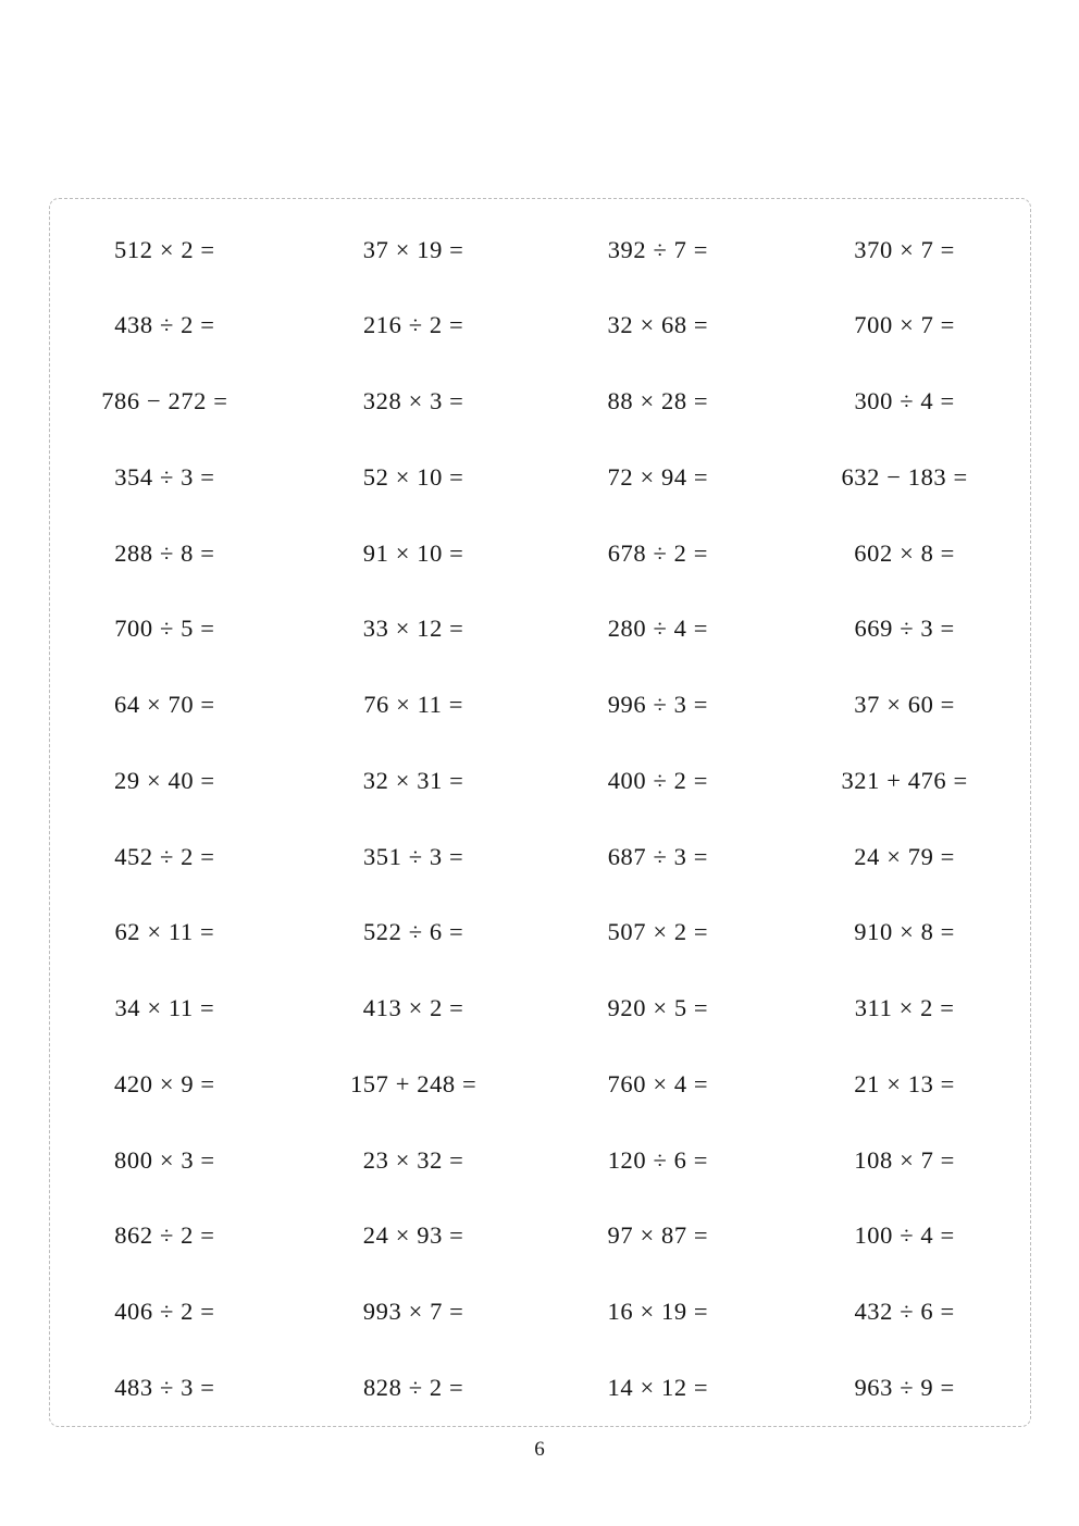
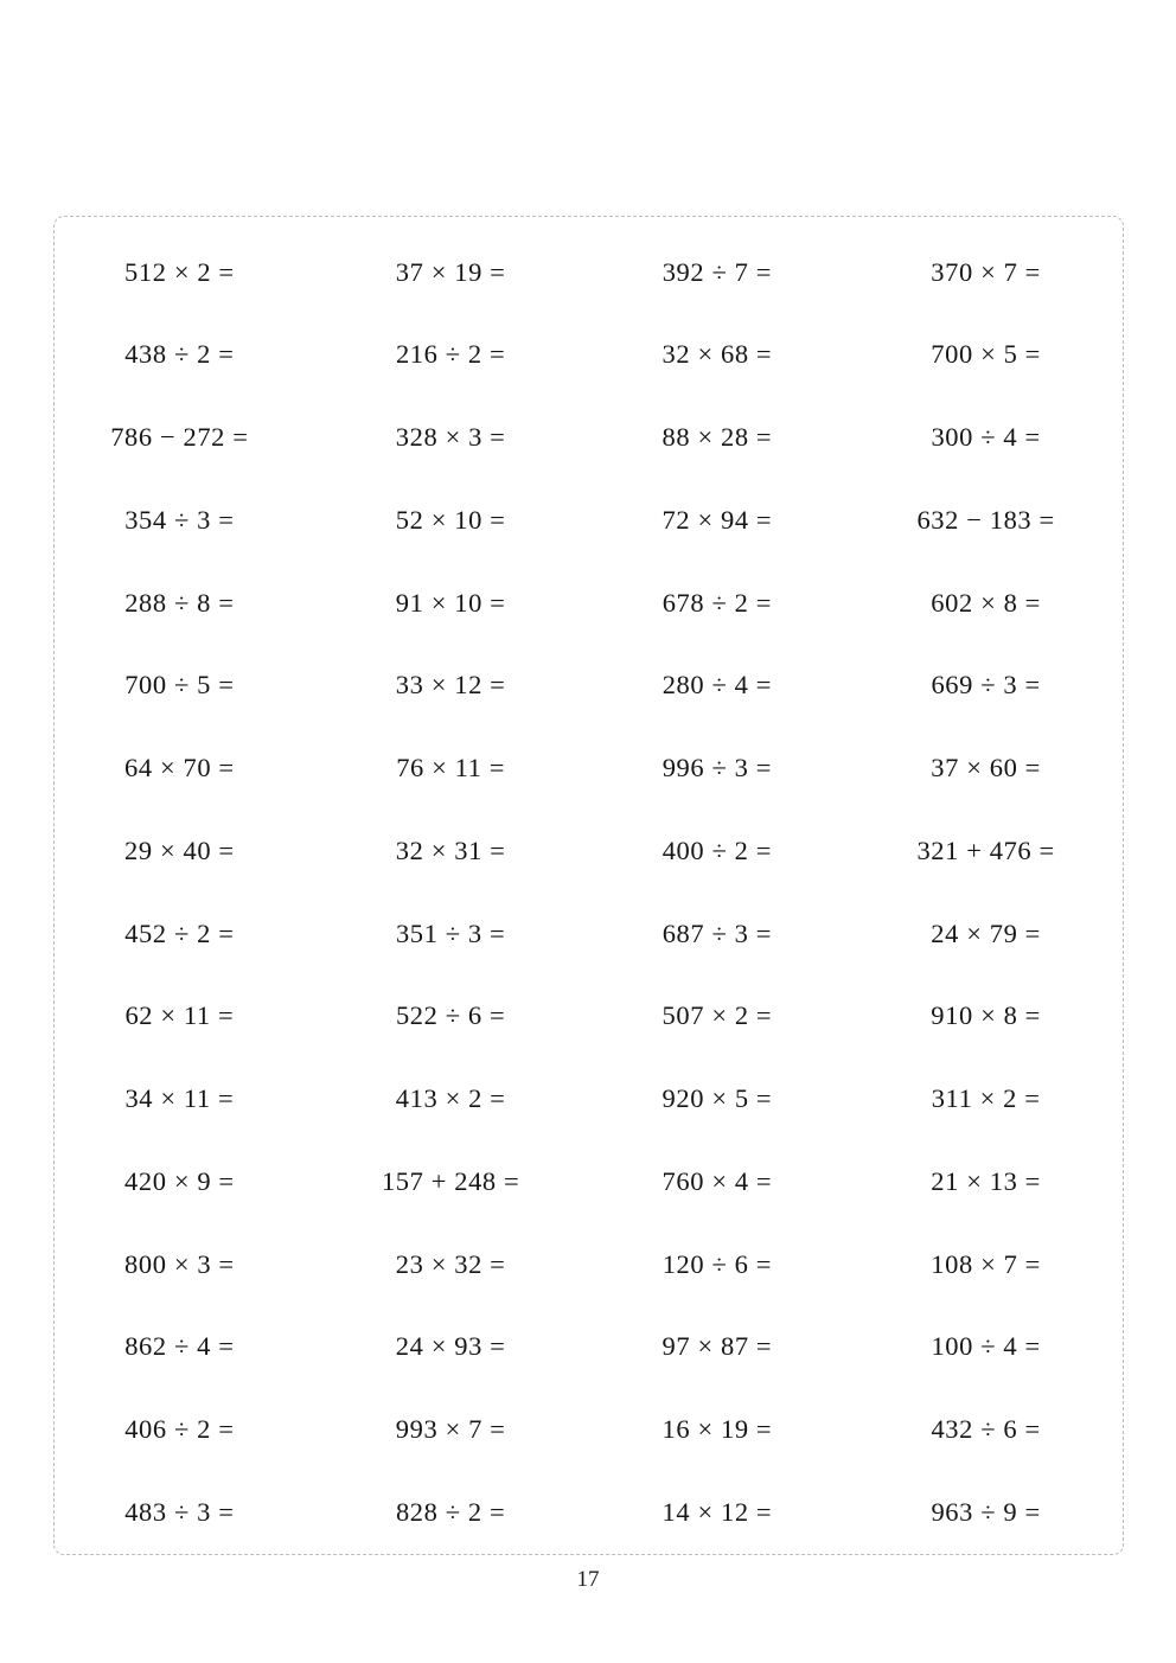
  512 × 2 =
  37 × 19 =
  392 ÷ 7 =
  370 × 7 =
  438 ÷ 2 =
  216 ÷ 2 =
  32 × 68 =
- 700 × 7 =
+ 700 × 5 =
  786 − 272 =
  328 × 3 =
  88 × 28 =
  300 ÷ 4 =
  354 ÷ 3 =
  52 × 10 =
  72 × 94 =
  632 − 183 =
  288 ÷ 8 =
  91 × 10 =
  678 ÷ 2 =
  602 × 8 =
  700 ÷ 5 =
  33 × 12 =
  280 ÷ 4 =
  669 ÷ 3 =
  64 × 70 =
  76 × 11 =
  996 ÷ 3 =
  37 × 60 =
  29 × 40 =
  32 × 31 =
  400 ÷ 2 =
  321 + 476 =
  452 ÷ 2 =
  351 ÷ 3 =
  687 ÷ 3 =
  24 × 79 =
  62 × 11 =
  522 ÷ 6 =
  507 × 2 =
  910 × 8 =
  34 × 11 =
  413 × 2 =
  920 × 5 =
  311 × 2 =
  420 × 9 =
  157 + 248 =
  760 × 4 =
  21 × 13 =
  800 × 3 =
  23 × 32 =
  120 ÷ 6 =
  108 × 7 =
- 862 ÷ 2 =
+ 862 ÷ 4 =
  24 × 93 =
  97 × 87 =
  100 ÷ 4 =
  406 ÷ 2 =
  993 × 7 =
  16 × 19 =
  432 ÷ 6 =
  483 ÷ 3 =
  828 ÷ 2 =
  14 × 12 =
  963 ÷ 9 =
- 6
+ 17
